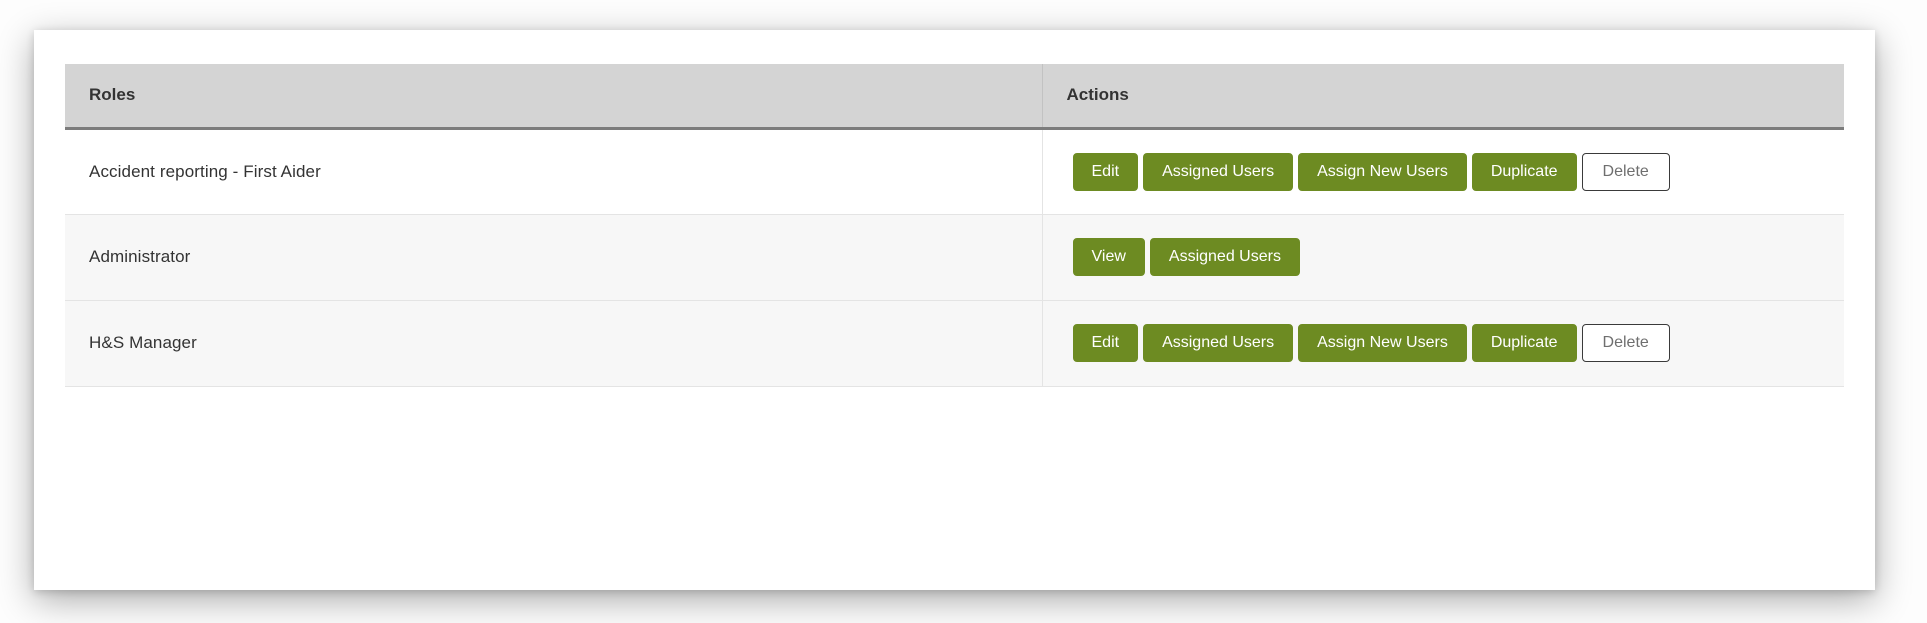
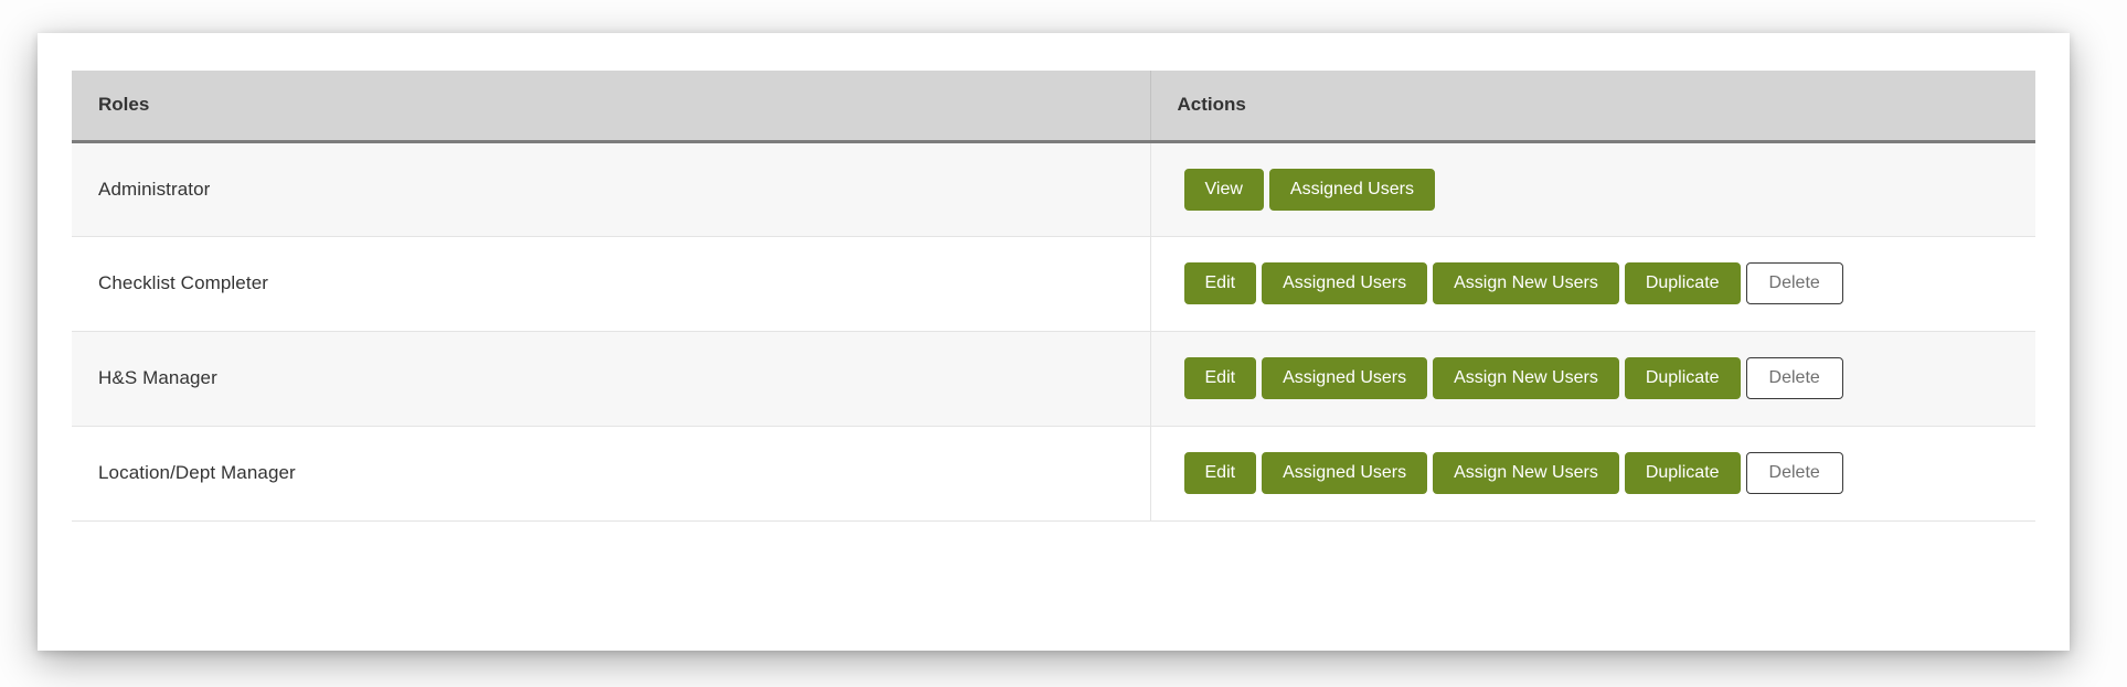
  Roles	Actions
- Accident reporting - First Aider	Edit Assigned Users Assign New Users Duplicate Delete
  Administrator	View Assigned Users
+ Checklist Completer	Edit Assigned Users Assign New Users Duplicate Delete
  H&S Manager	Edit Assigned Users Assign New Users Duplicate Delete
+ Location/Dept Manager	Edit Assigned Users Assign New Users Duplicate Delete
